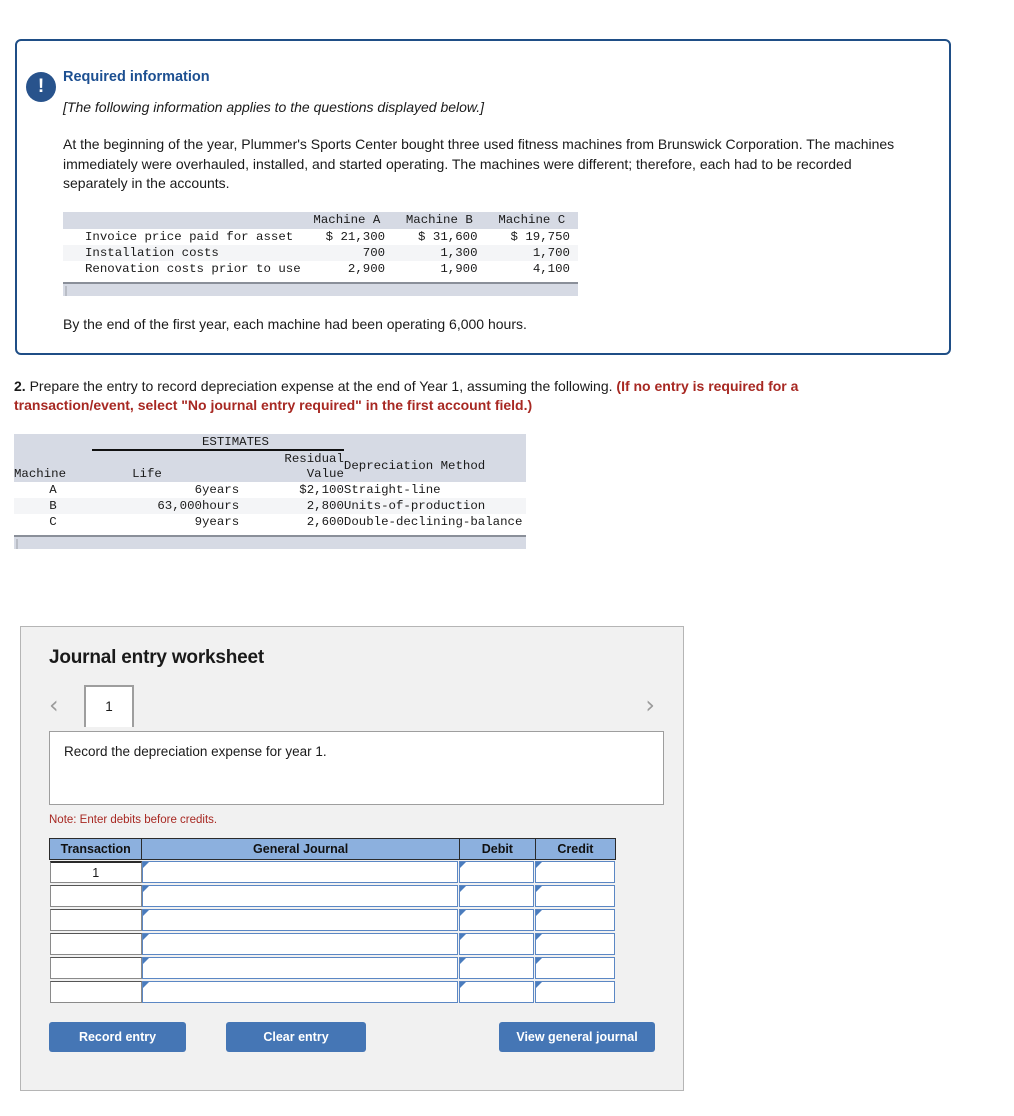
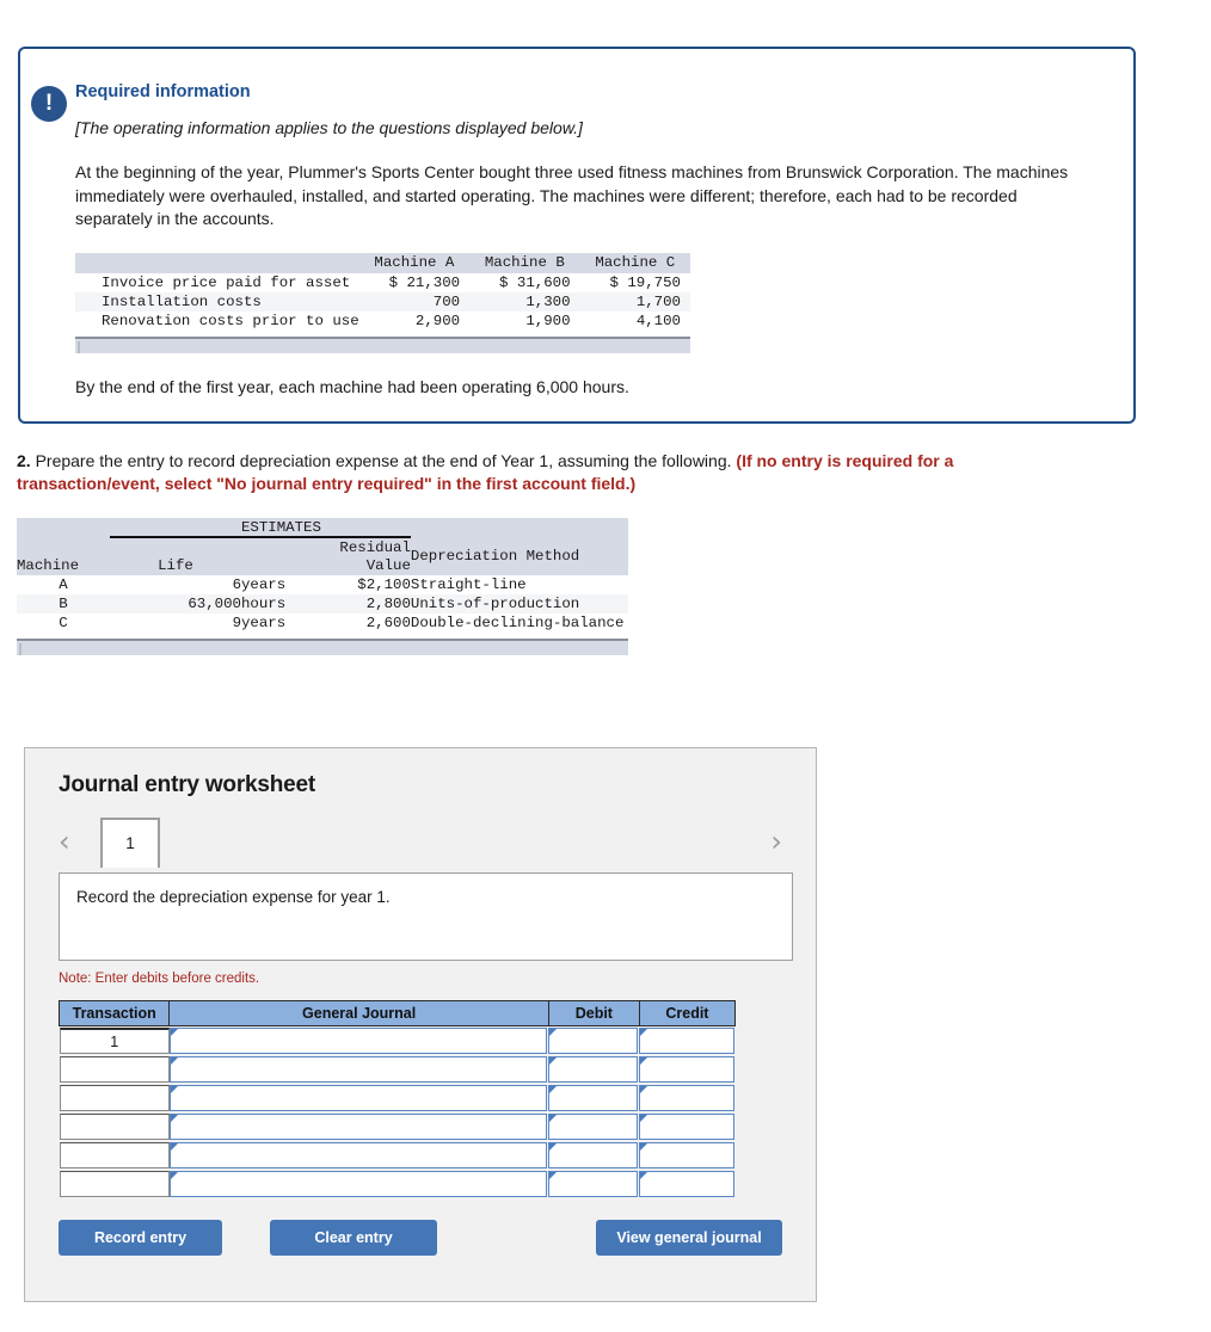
  !
  Required information
- [The following information applies to the questions displayed below.]
+ [The operating information applies to the questions displayed below.]
  At the beginning of the year, Plummer's Sports Center bought three used fitness machines from Brunswick Corporation. The machines immediately were overhauled, installed, and started operating. The machines were different; therefore, each had to be recorded separately in the accounts.
  	Machine A	Machine B	Machine C
  Invoice price paid for asset	$ 21,300	$ 31,600	$ 19,750
  Installation costs	700	1,300	1,700
  Renovation costs prior to use	2,900	1,900	4,100
  By the end of the first year, each machine had been operating 6,000 hours.
  2. Prepare the entry to record depreciation expense at the end of Year 1, assuming the following. (If no entry is required for a transaction/event, select "No journal entry required" in the first account field.)
  		ESTIMATES
  			Residual	Depreciation Method
  Machine	Life		Value
  A	6	years	$2,100	Straight-line
  B	63,000	hours	2,800	Units-of-production
  C	9	years	2,600	Double-declining-balance
  Journal entry worksheet
  ‹
  1
  ›
  Record the depreciation expense for year 1.
  Note: Enter debits before credits.
  Transaction	General Journal	Debit	Credit
  1
  Record entry
  Clear entry
  View general journal
